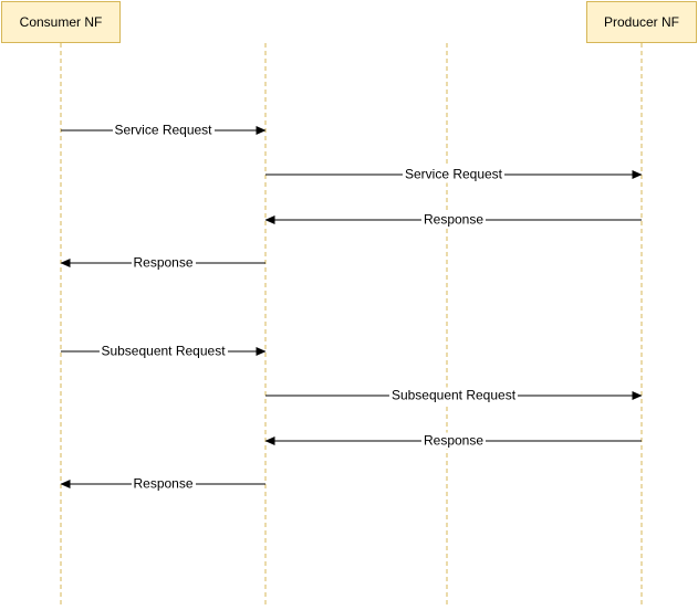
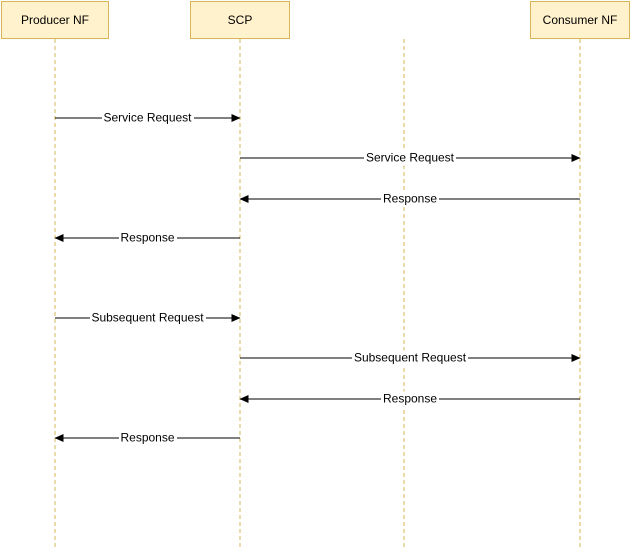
- Consumer NF
+ Producer NF
+ SCP
- Producer NF
+ Consumer NF
  Service Request
  Service Request
  Response
  Response
  Subsequent Request
  Subsequent Request
  Response
  Response
